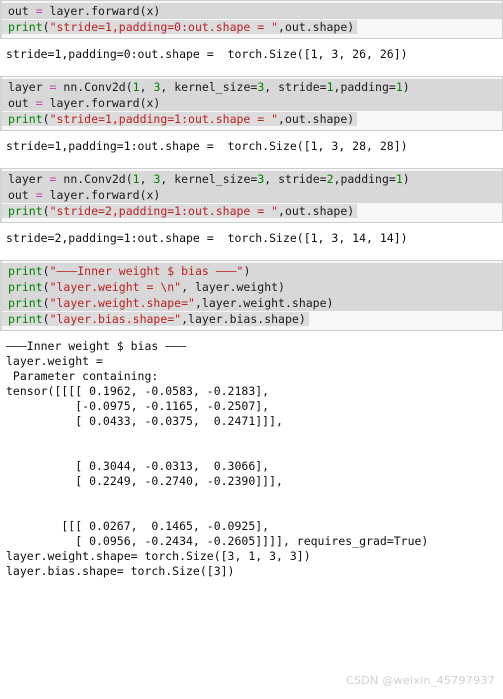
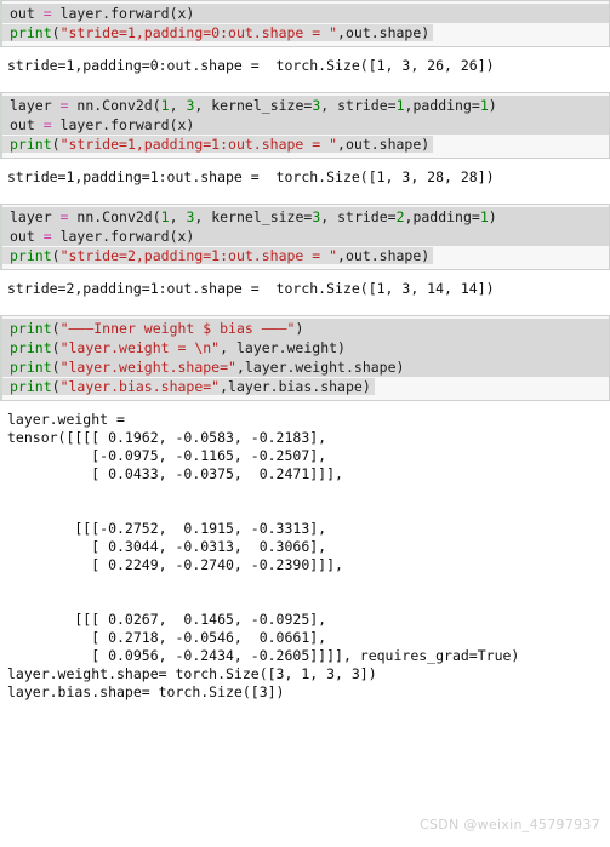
  out = layer.forward(x)
  print("stride=1,padding=0:out.shape = ",out.shape)
  stride=1,padding=0:out.shape = torch.Size([1, 3, 26, 26])
  layer = nn.Conv2d(1, 3, kernel_size=3, stride=1,padding=1)
  out = layer.forward(x)
  print("stride=1,padding=1:out.shape = ",out.shape)
  stride=1,padding=1:out.shape = torch.Size([1, 3, 28, 28])
  layer = nn.Conv2d(1, 3, kernel_size=3, stride=2,padding=1)
  out = layer.forward(x)
  print("stride=2,padding=1:out.shape = ",out.shape)
  stride=2,padding=1:out.shape = torch.Size([1, 3, 14, 14])
  print("———Inner weight $ bias ———")
  print("layer.weight = \n", layer.weight)
  print("layer.weight.shape=",layer.weight.shape)
  print("layer.bias.shape=",layer.bias.shape)
- ———Inner weight $ bias ———
  layer.weight =
- Parameter containing:
  tensor([[[[ 0.1962, -0.0583, -0.2183],
  [-0.0975, -0.1165, -0.2507],
  [ 0.0433, -0.0375, 0.2471]]],
+ [[[-0.2752, 0.1915, -0.3313],
  [ 0.3044, -0.0313, 0.3066],
  [ 0.2249, -0.2740, -0.2390]]],
  [[[ 0.0267, 0.1465, -0.0925],
+ [ 0.2718, -0.0546, 0.0661],
  [ 0.0956, -0.2434, -0.2605]]]], requires_grad=True)
  layer.weight.shape= torch.Size([3, 1, 3, 3])
  layer.bias.shape= torch.Size([3])
  CSDN @weixin_45797937
